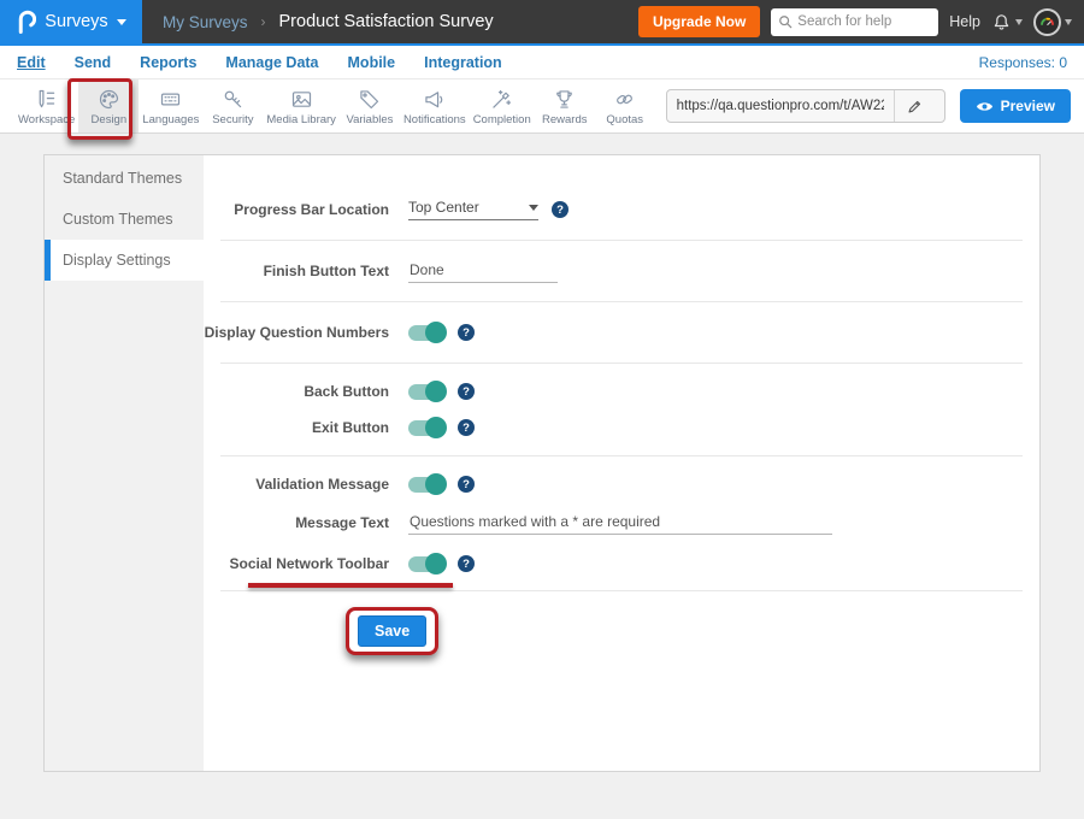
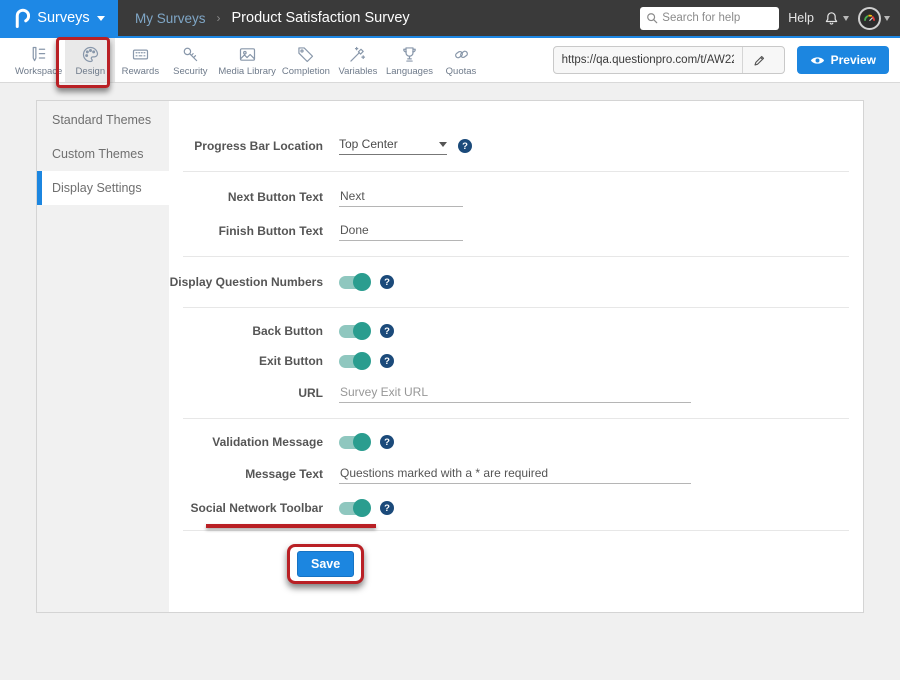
  Surveys
  My Surveys
  ›
  Product Satisfaction Survey
- Upgrade Now
  Search for help
  Help
- Edit
- Send
- Reports
- Manage Data
- Mobile
- Integration
- Responses: 0
  Workspace
  Design
- Languages
+ Rewards
  Security
  Media Library
- Variables
+ Completion
- Notifications
- Completion
+ Variables
- Rewards
+ Languages
  Quotas
  https://qa.questionpro.com/t/AW2
  Preview
  Standard Themes
  Custom Themes
  Display Settings
  Progress Bar Location
  Top Center
  ?
+ Next Button Text
+ Next
  Finish Button Text
  Done
  Display Question Numbers
  ?
  Back Button
  ?
  Exit Button
  ?
+ URL
+ Survey Exit URL
  Validation Message
  ?
  Message Text
  Questions marked with a * are required
  Social Network Toolbar
  ?
  Save
